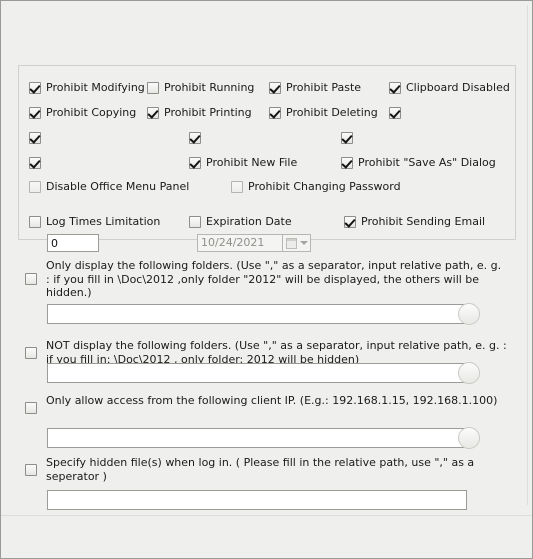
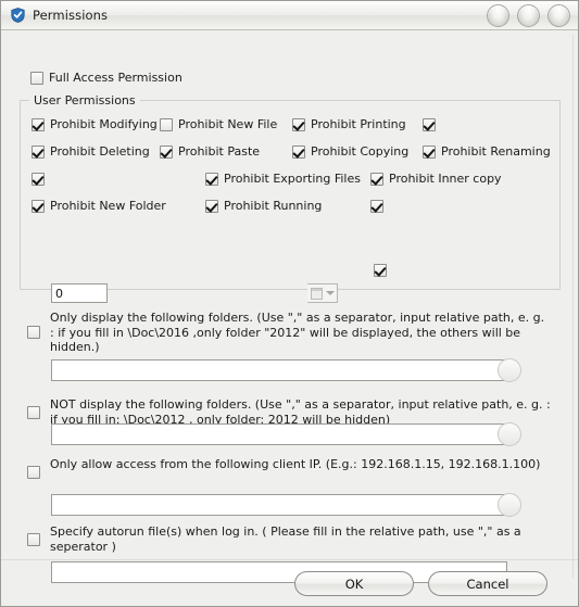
+ Permissions
+ Full Access Permission
+ User Permissions
  Prohibit Modifying
- Prohibit Running
+ Prohibit New File
- Prohibit Paste
+ Prohibit Printing
- Clipboard Disabled
- Prohibit Copying
+ Prohibit Deleting
- Prohibit Printing
+ Prohibit Paste
- Prohibit Deleting
+ Prohibit Copying
+ Prohibit Renaming
+ Prohibit Exporting Files
+ Prohibit Inner copy
+ Prohibit New Folder
- Prohibit New File
+ Prohibit Running
- Prohibit "Save As" Dialog
- Disable Office Menu Panel
- Prohibit Changing Password
- Log Times Limitation
- Expiration Date
- Prohibit Sending Email
  0
- 10/24/2021
- Only display the following folders. (Use "," as a separator, input relative path, e. g. : if you fill in \Doc\2012 ,only folder "2012" will be displayed, the others will be hidden.)
+ Only display the following folders. (Use "," as a separator, input relative path, e. g. : if you fill in \Doc\2016 ,only folder "2012" will be displayed, the others will be hidden.)
  NOT display the following folders. (Use "," as a separator, input relative path, e. g. : if you fill in: \Doc\2012 , only folder: 2012 will be hidden)
  Only allow access from the following client IP. (E.g.: 192.168.1.15, 192.168.1.100)
- Specify hidden file(s) when log in. ( Please fill in the relative path, use "," as a seperator )
+ Specify autorun file(s) when log in. ( Please fill in the relative path, use "," as a seperator )
+ OK
+ Cancel
